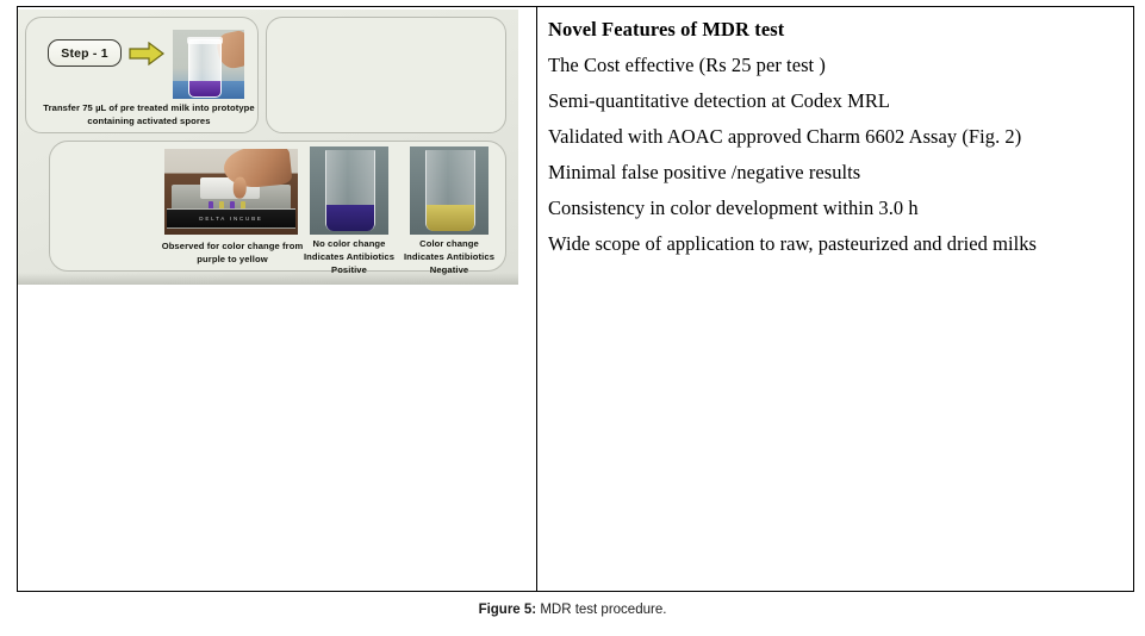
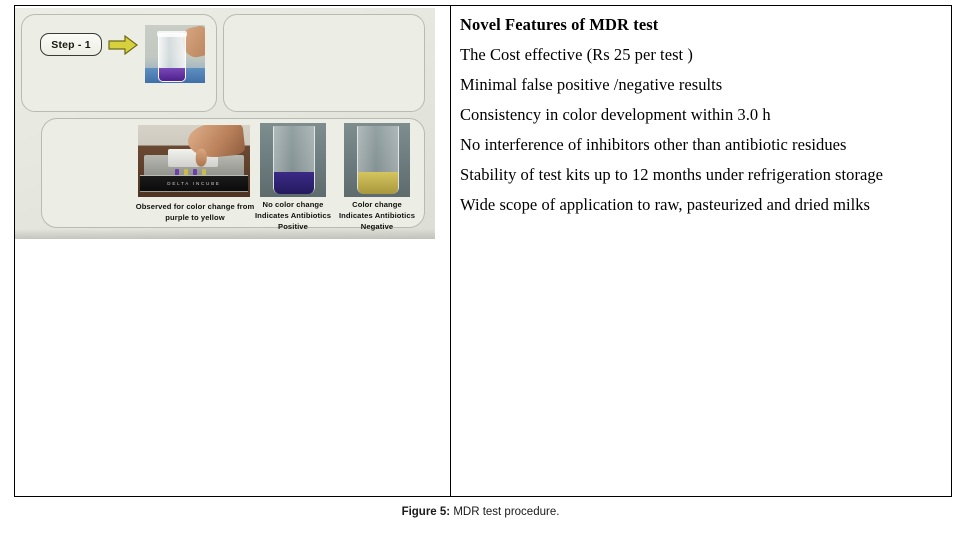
  Step - 1
- Transfer 75 µL of pre treated milk into prototype containing activated spores
  Observed for color change from purple to yellow
  No color change
  Indicates Antibiotics
  Positive
  Color change
  Indicates Antibiotics
  Negative
  Novel Features of MDR test
  The Cost effective (Rs 25 per test )
- Semi-quantitative detection at Codex MRL
- Validated with AOAC approved Charm 6602 Assay (Fig. 2)
  Minimal false positive /negative results
  Consistency in color development within 3.0 h
+ No interference of inhibitors other than antibiotic residues
+ Stability of test kits up to 12 months under refrigeration storage
  Wide scope of application to raw, pasteurized and dried milks
  Figure 5: MDR test procedure.
